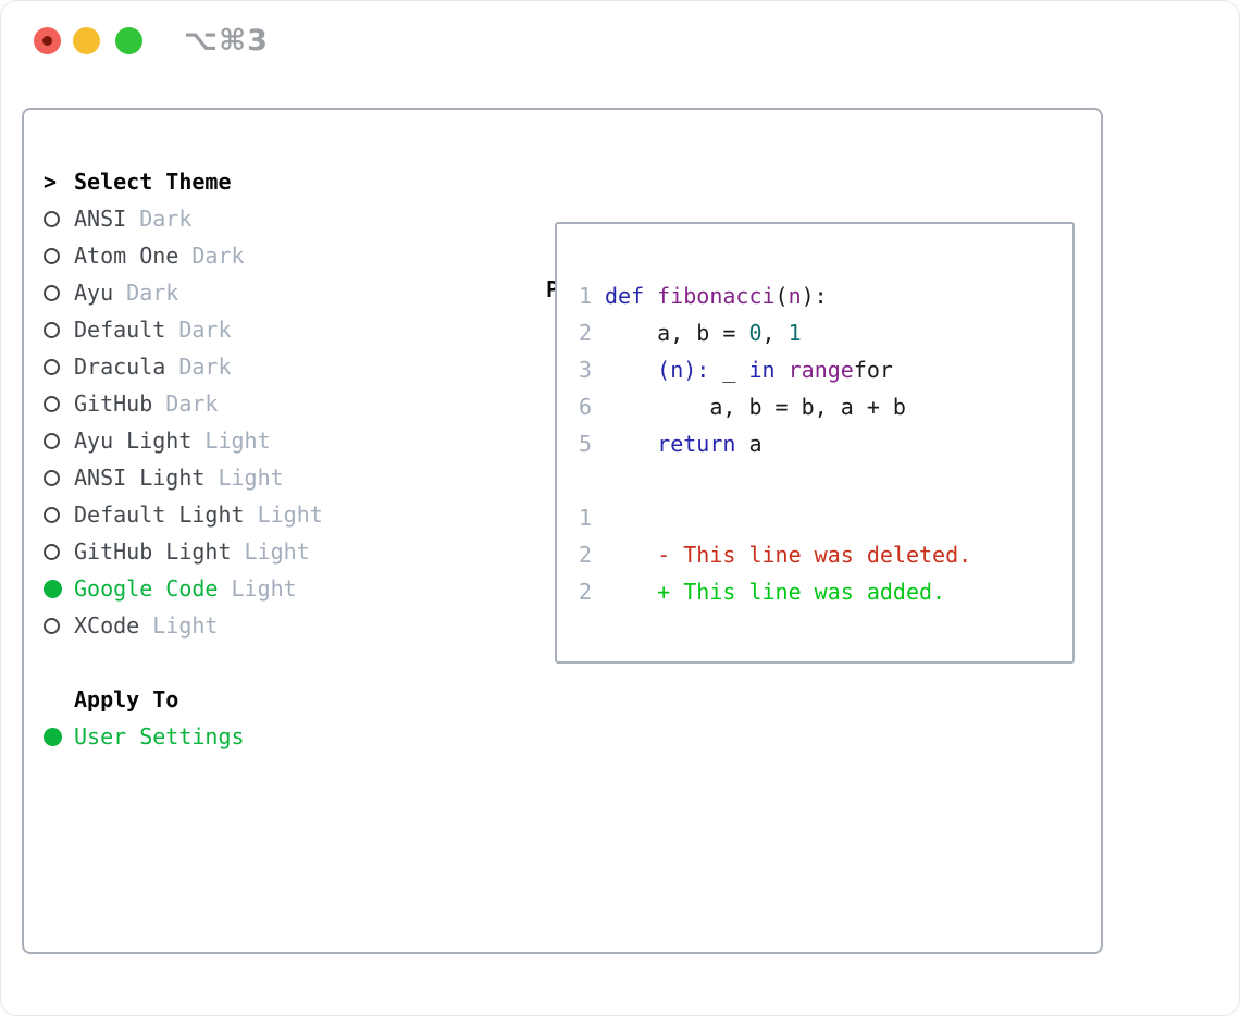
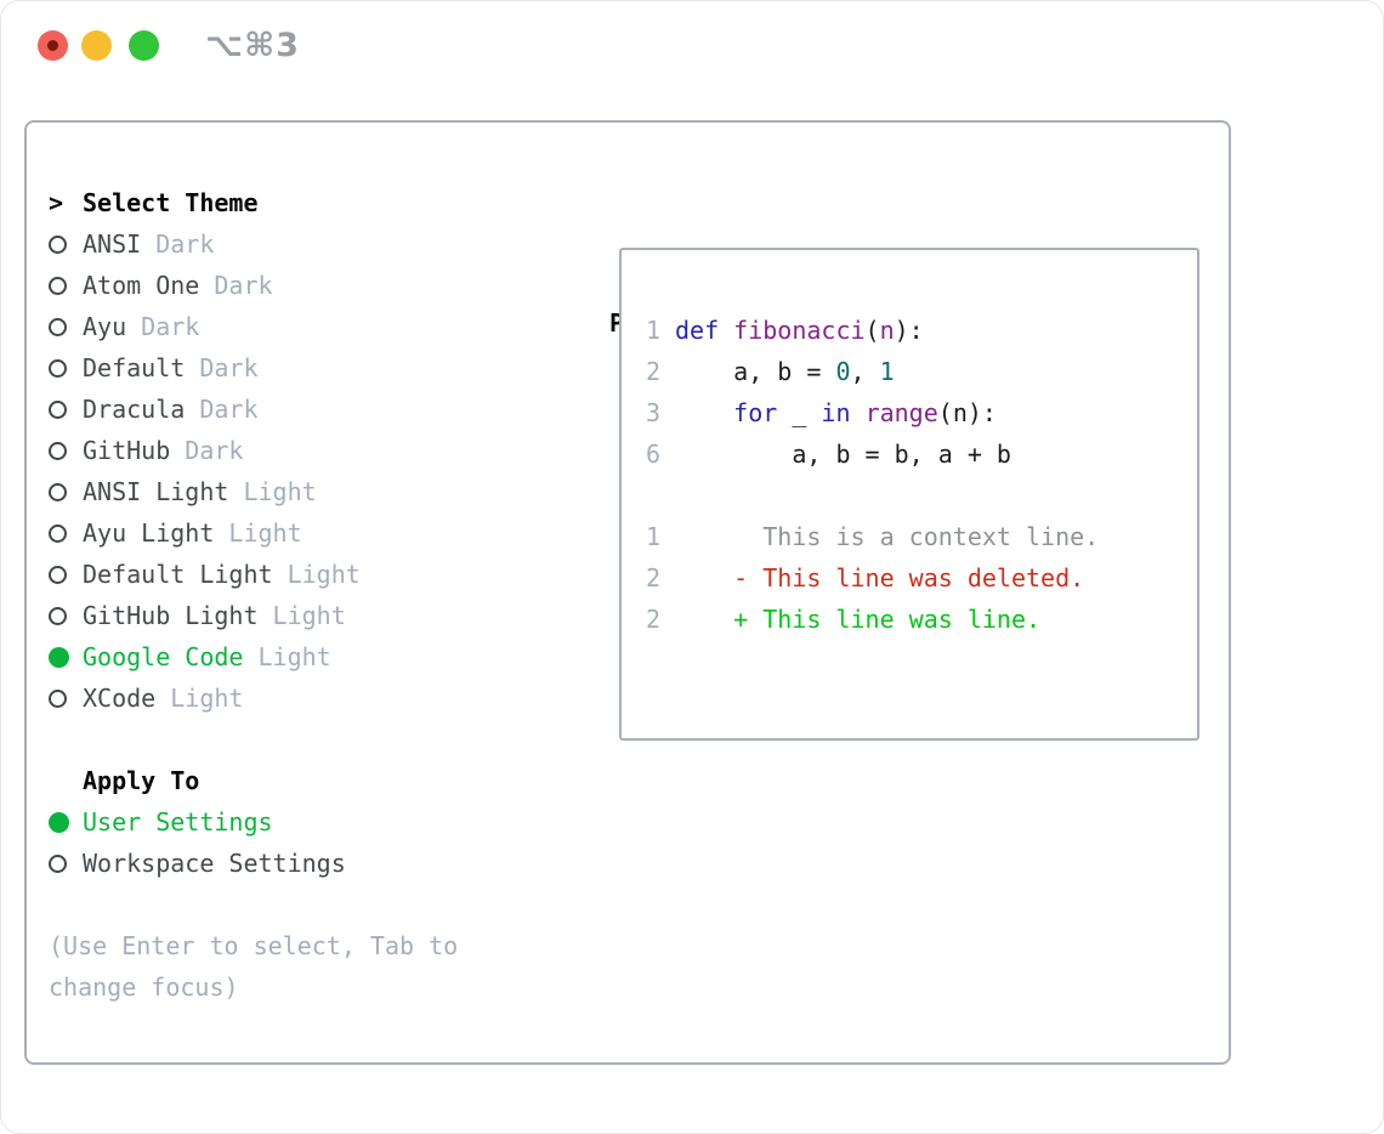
  ⌥⌘3
  >
  Select Theme
  ANSI
  Dark
  Atom One
  Dark
  Ayu
  Dark
  Default
  Dark
  Dracula
  Dark
  GitHub
  Dark
- Ayu Light
+ ANSI Light
  Light
- ANSI Light
+ Ayu Light
  Light
  Default Light
  Light
  GitHub Light
  Light
  Google Code
  Light
  XCode
  Light
  Apply To
  User Settings
+ Workspace Settings
+ (Use Enter to select, Tab to
+ change focus)
  1
  def
  fibonacci
  (
  n
  ):
  2
  a, b =
  0
  ,
  1
  3
- (n):
+ for
  _
  in
  range
- for
+ (n):
  6
  a, b = b, a + b
- 5
- return
- a
  1
+ This is a context line.
  2
  - This line was deleted.
  2
- + This line was added.
+ + This line was line.
